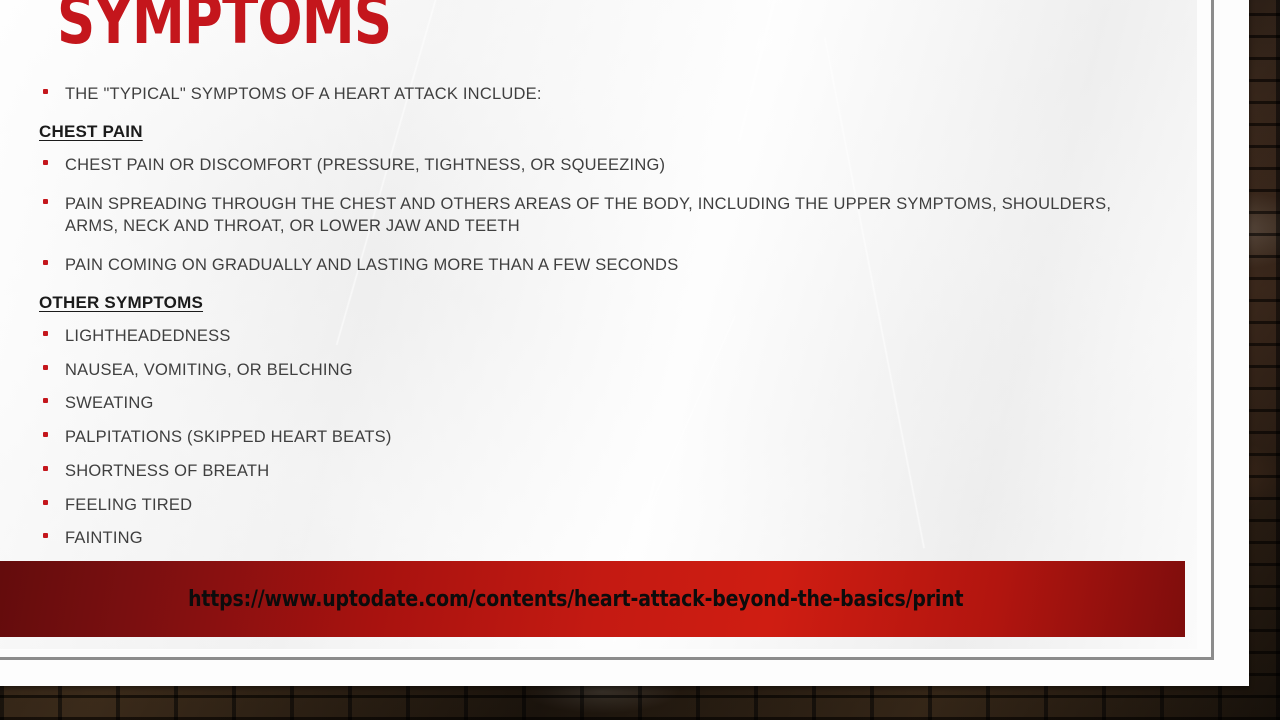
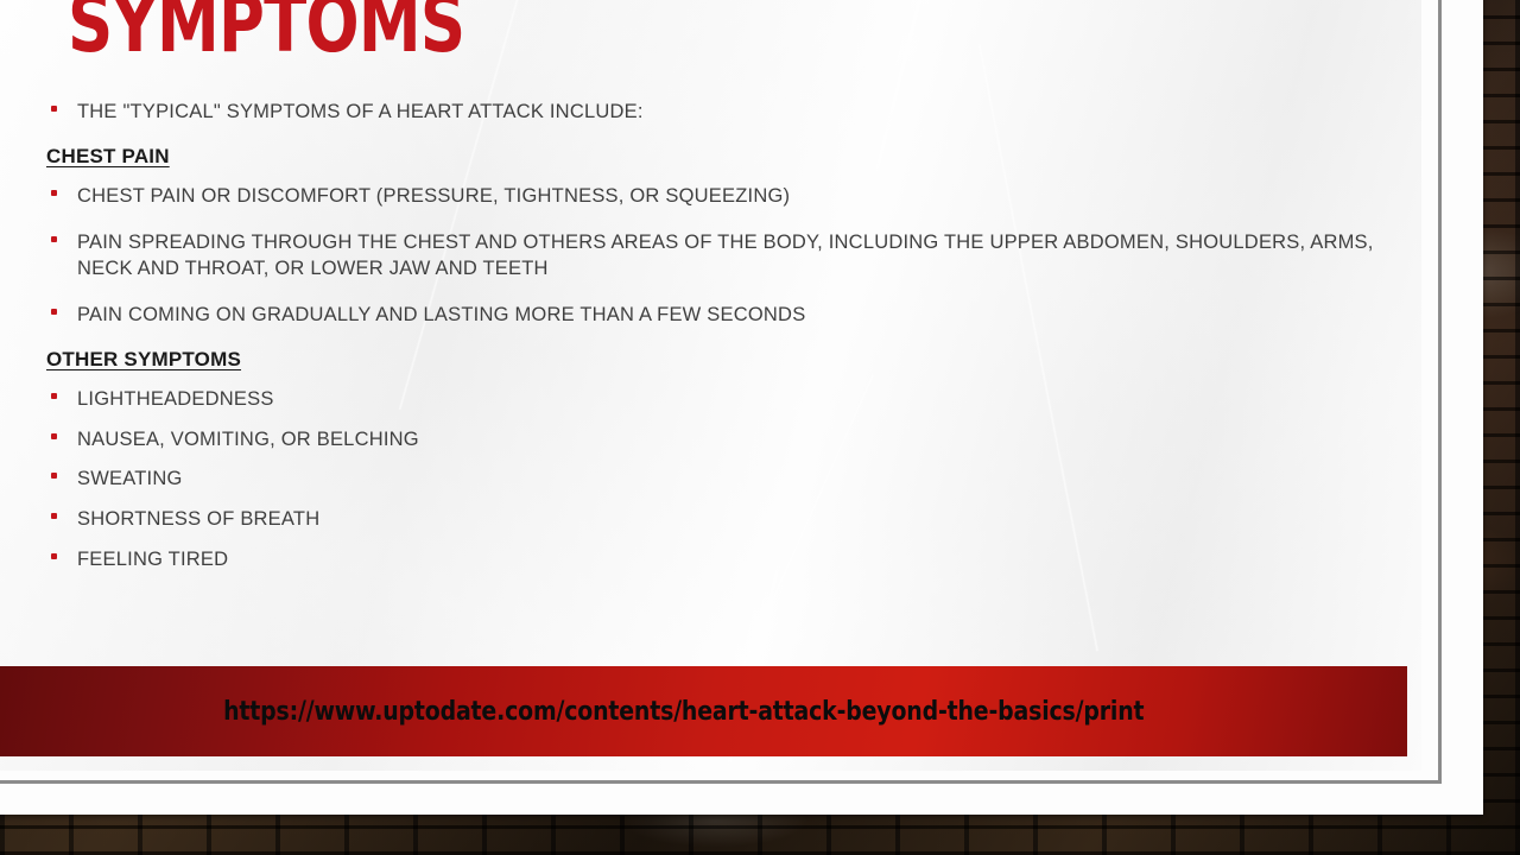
  SYMPTOMS
  THE "TYPICAL" SYMPTOMS OF A HEART ATTACK INCLUDE:
  CHEST PAIN
  CHEST PAIN OR DISCOMFORT (PRESSURE, TIGHTNESS, OR SQUEEZING)
- PAIN SPREADING THROUGH THE CHEST AND OTHERS AREAS OF THE BODY, INCLUDING THE UPPER SYMPTOMS, SHOULDERS, ARMS, NECK AND THROAT, OR LOWER JAW AND TEETH
+ PAIN SPREADING THROUGH THE CHEST AND OTHERS AREAS OF THE BODY, INCLUDING THE UPPER ABDOMEN, SHOULDERS, ARMS, NECK AND THROAT, OR LOWER JAW AND TEETH
  PAIN COMING ON GRADUALLY AND LASTING MORE THAN A FEW SECONDS
  OTHER SYMPTOMS
  LIGHTHEADEDNESS
  NAUSEA, VOMITING, OR BELCHING
  SWEATING
- PALPITATIONS (SKIPPED HEART BEATS)
  SHORTNESS OF BREATH
  FEELING TIRED
- FAINTING
  https://www.uptodate.com/contents/heart-attack-beyond-the-basics/print
